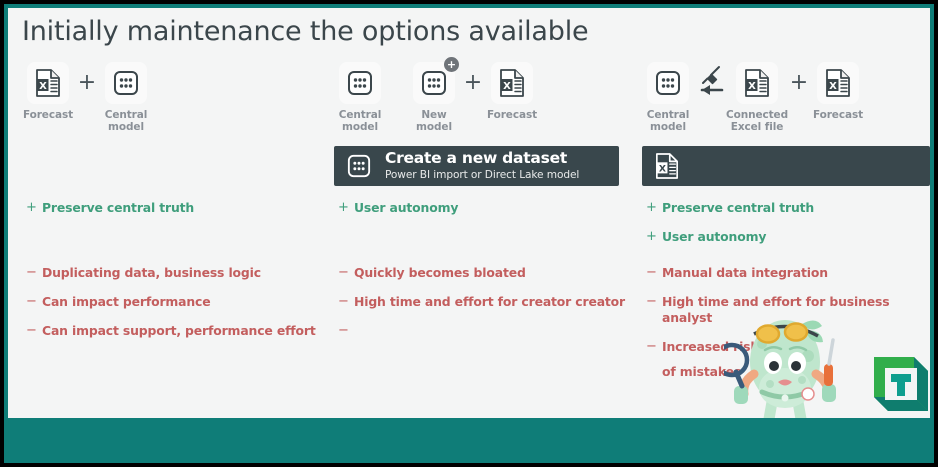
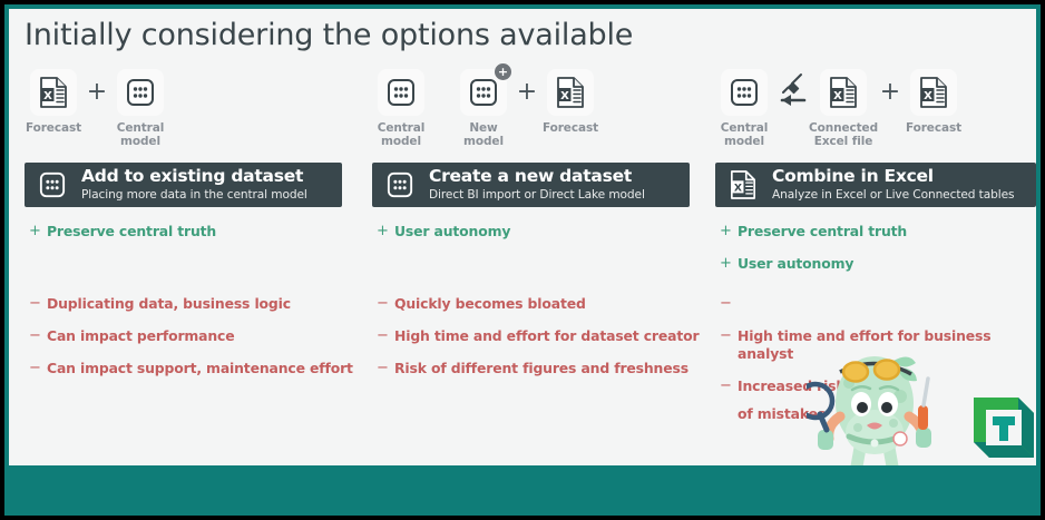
- Initially maintenance the options available
+ Initially considering the options available
  X
  Forecast
  +
  Central
  model
  Central
  model
  +
  New
  model
  +
  X
  Forecast
  Central
  model
  X
  Connected
  Excel file
  +
  X
  Forecast
+ Add to existing dataset
+ Placing more data in the central model
  Create a new dataset
- Power BI import or Direct Lake model
+ Direct BI import or Direct Lake model
  X
+ Combine in Excel
+ Analyze in Excel or Live Connected tables
  +
  Preserve central truth
  +
  User autonomy
  +
  Preserve central truth
  +
  User autonomy
  −
  Duplicating data, business logic
  −
  Can impact performance
  −
- Can impact support, performance effort
+ Can impact support, maintenance effort
  −
  Quickly becomes bloated
  −
- High time and effort for creator creator
+ High time and effort for dataset creator
  −
+ Risk of different figures and freshness
  −
- Manual data integration
  −
  High time and effort for business analyst
  −
  of mistake
